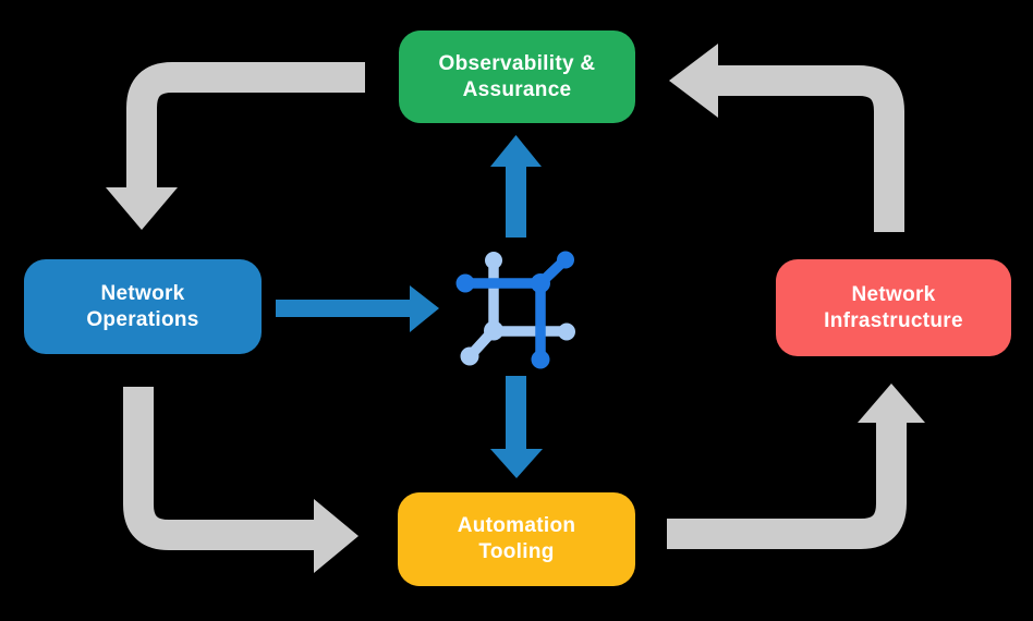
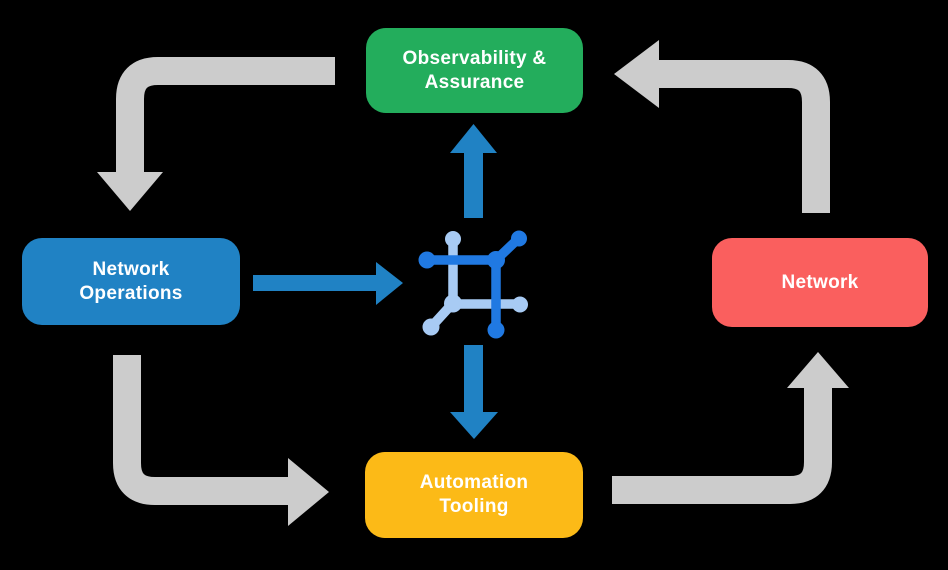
  Observability &
  Assurance
  Network
  Operations
  Network
- Infrastructure
  Automation
  Tooling
